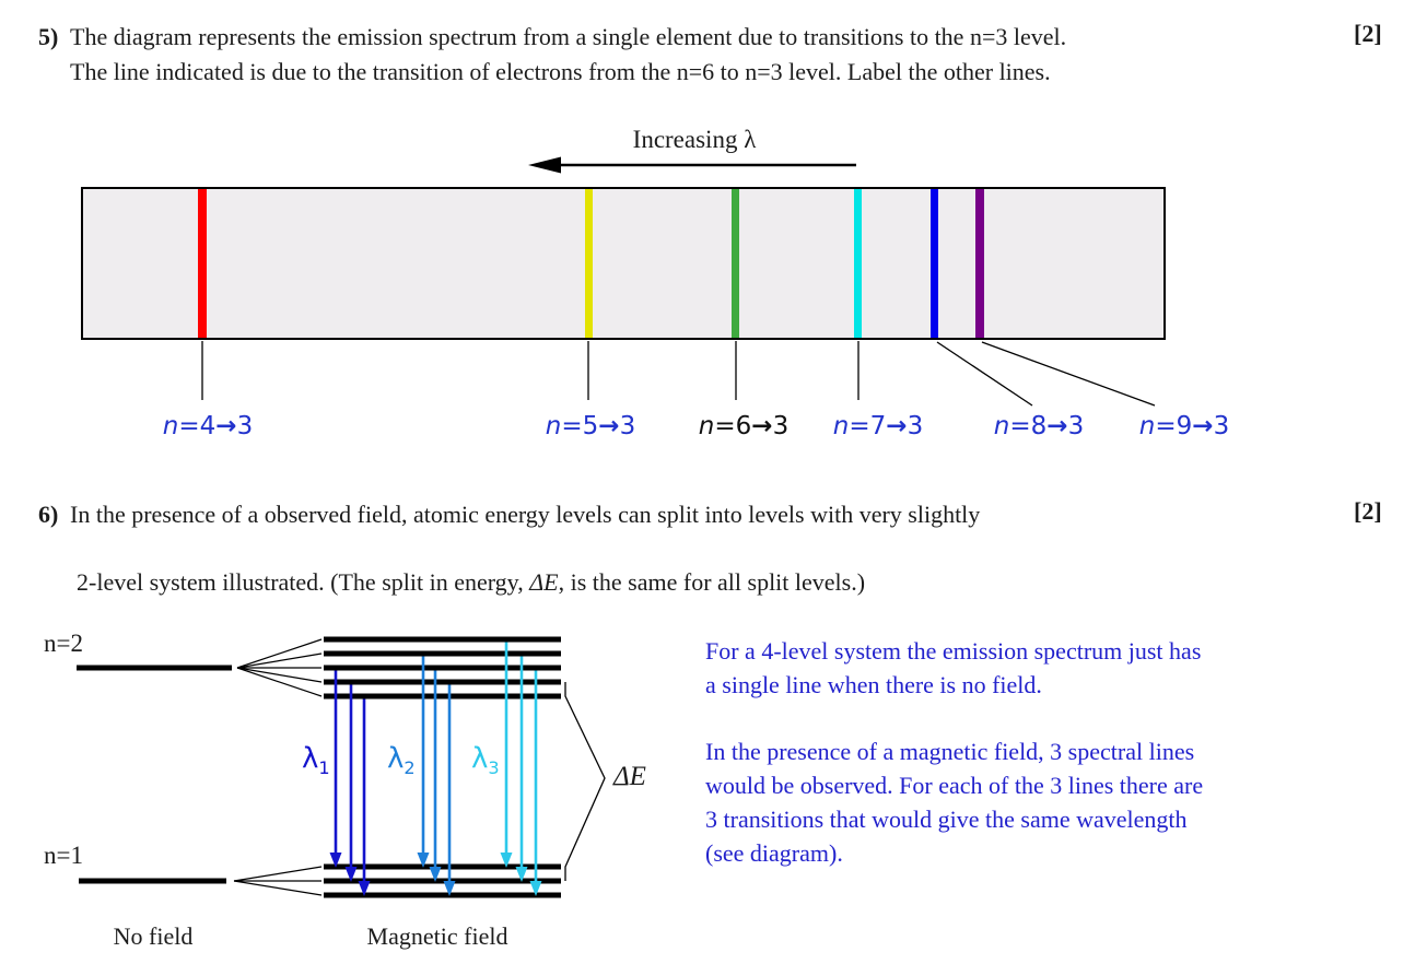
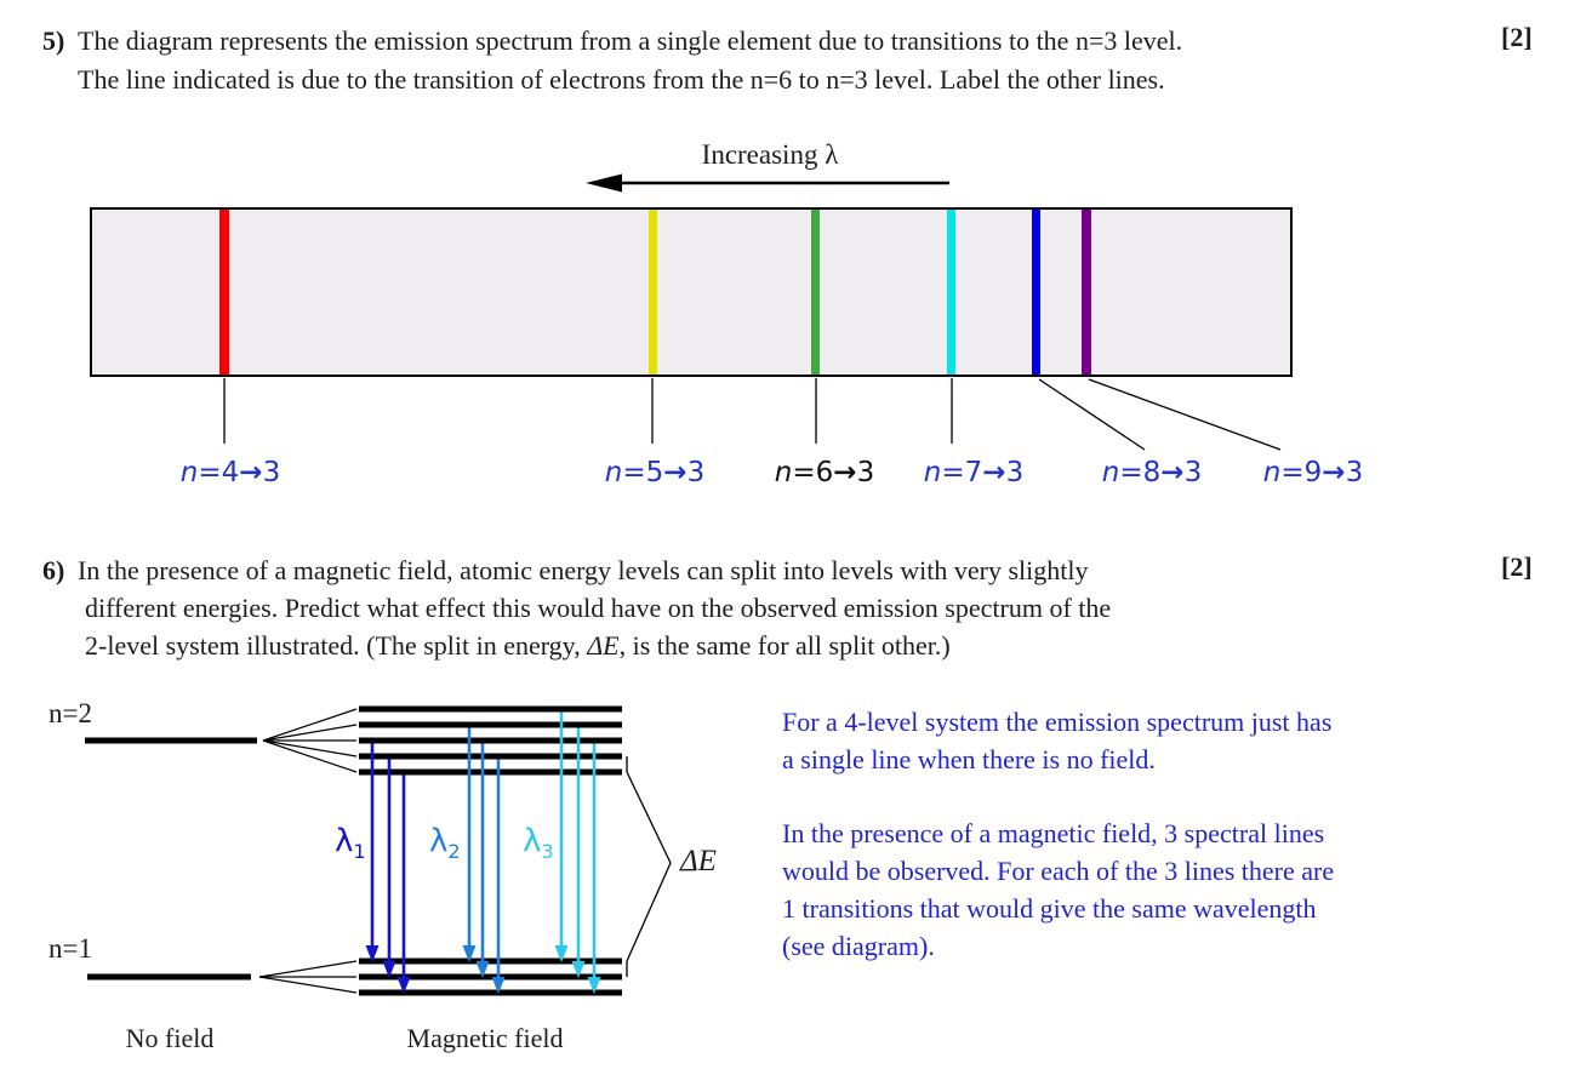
  5)
  The diagram represents the emission spectrum from a single element due to transitions to the n=3 level.
  [2]
  The line indicated is due to the transition of electrons from the n=6 to n=3 level. Label the other lines.
  Increasing λ
  n=4→3
  n=5→3
  n=6→3
  n=7→3
  n=8→3
  n=9→3
  6)
- In the presence of a observed field, atomic energy levels can split into levels with very slightly
+ In the presence of a magnetic field, atomic energy levels can split into levels with very slightly
  [2]
+ different energies. Predict what effect this would have on the observed emission spectrum of the
- 2-level system illustrated. (The split in energy, ΔE, is the same for all split levels.)
+ 2-level system illustrated. (The split in energy, ΔE, is the same for all split other.)
  n=2
  n=1
  λ1
  λ2
  λ3
  ΔE
  No field
  Magnetic field
  For a 4-level system the emission spectrum just has
  a single line when there is no field.
  In the presence of a magnetic field, 3 spectral lines
  would be observed. For each of the 3 lines there are
- 3 transitions that would give the same wavelength
+ 1 transitions that would give the same wavelength
  (see diagram).
